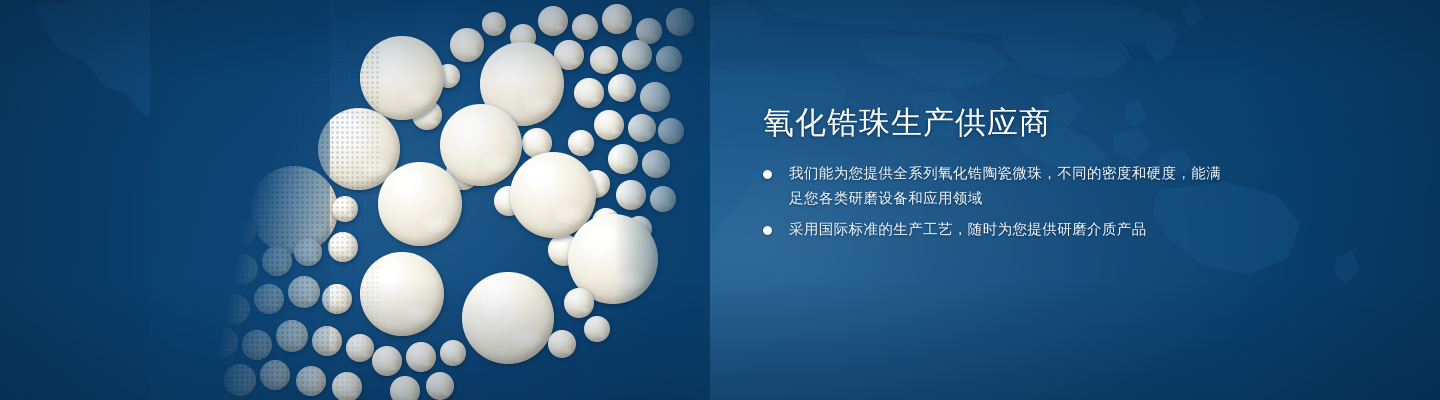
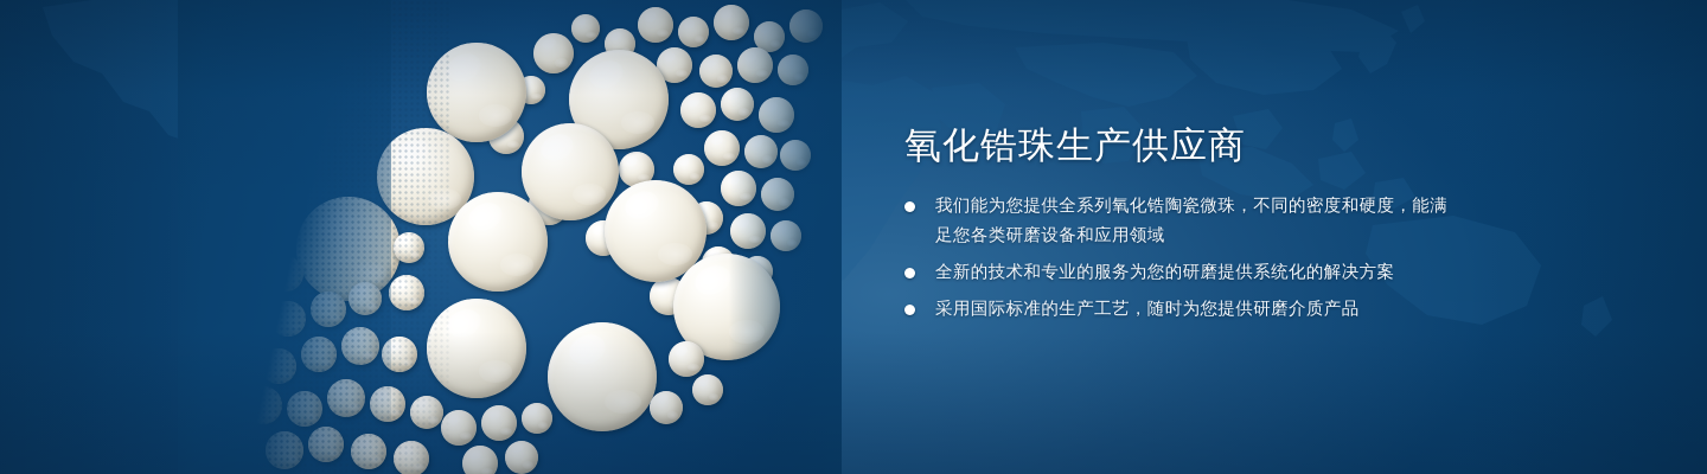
  氧化锆珠生产供应商
  我们能为您提供全系列氧化锆陶瓷微珠，不同的密度和硬度，能满足您各类研磨设备和应用领域
+ 全新的技术和专业的服务为您的研磨提供系统化的解决方案
  采用国际标准的生产工艺，随时为您提供研磨介质产品
